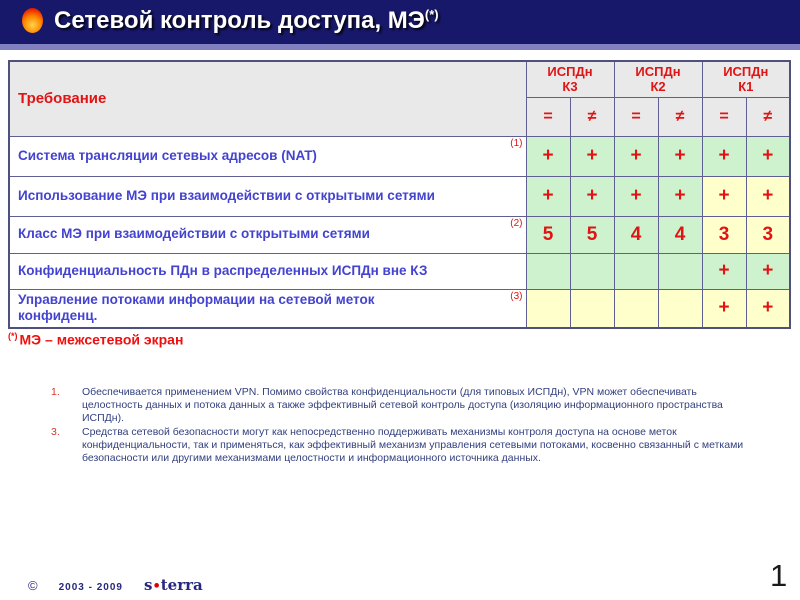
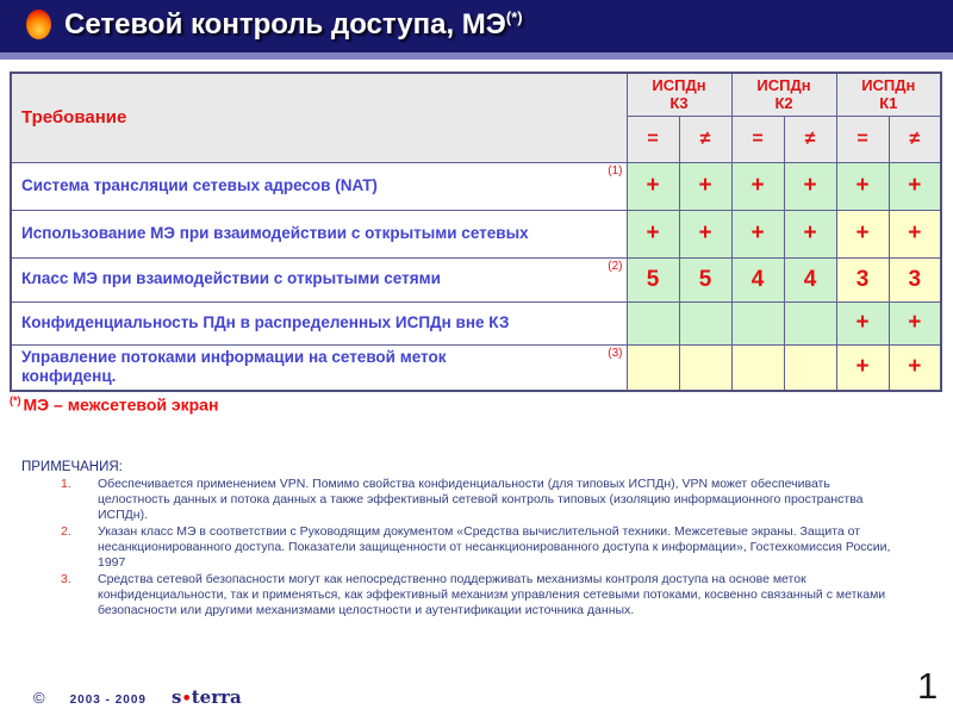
  Сетевой контроль доступа, МЭ(*)
  Требование	ИСПДн К3	ИСПДн К2	ИСПДн К1
  =	≠	=	≠	=	≠
  Система трансляции сетевых адресов (NAT)(1)	+	+	+	+	+	+
- Использование МЭ при взаимодействии с открытыми сетями	+	+	+	+	+	+
+ Использование МЭ при взаимодействии с открытыми сетевых	+	+	+	+	+	+
  Класс МЭ при взаимодействии с открытыми сетями(2)	5	5	4	4	3	3
  Конфиденциальность ПДн в распределенных ИСПДн вне КЗ					+	+
  Управление потоками информации на сетевой меток конфиденц.(3)					+	+
  (*) МЭ – межсетевой экран
+ ПРИМЕЧАНИЯ:
  1.
- Обеспечивается применением VPN. Помимо свойства конфиденциальности (для типовых ИСПДн), VPN может обеспечивать целостность данных и потока данных а также эффективный сетевой контроль доступа (изоляцию информационного пространства ИСПДн).
+ Обеспечивается применением VPN. Помимо свойства конфиденциальности (для типовых ИСПДн), VPN может обеспечивать целостность данных и потока данных а также эффективный сетевой контроль типовых (изоляцию информационного пространства ИСПДн).
+ 2.
+ Указан класс МЭ в соответствии с Руководящим документом «Средства вычислительной техники. Межсетевые экраны. Защита от несанкционированного доступа. Показатели защищенности от несанкционированного доступа к информации», Гостехкомиссия России, 1997
  3.
- Средства сетевой безопасности могут как непосредственно поддерживать механизмы контроля доступа на основе меток конфиденциальности, так и применяться, как эффективный механизм управления сетевыми потоками, косвенно связанный с метками безопасности или другими механизмами целостности и информационного источника данных.
+ Средства сетевой безопасности могут как непосредственно поддерживать механизмы контроля доступа на основе меток конфиденциальности, так и применяться, как эффективный механизм управления сетевыми потоками, косвенно связанный с метками безопасности или другими механизмами целостности и аутентификации источника данных.
  ©
  2003 - 2009
  s•terra
  1
